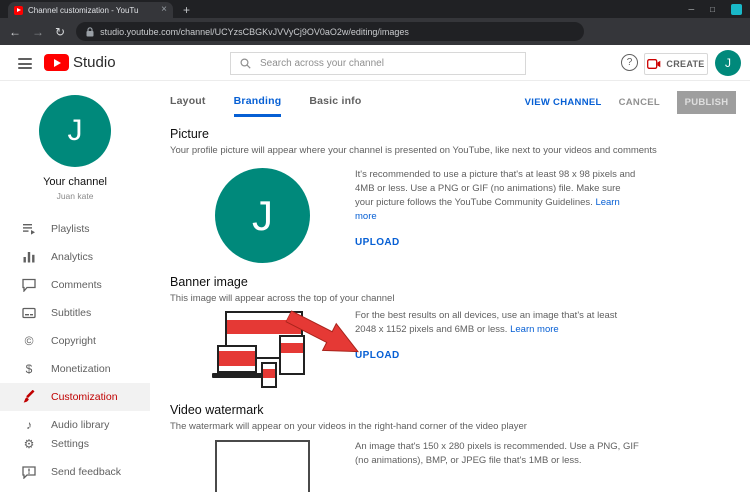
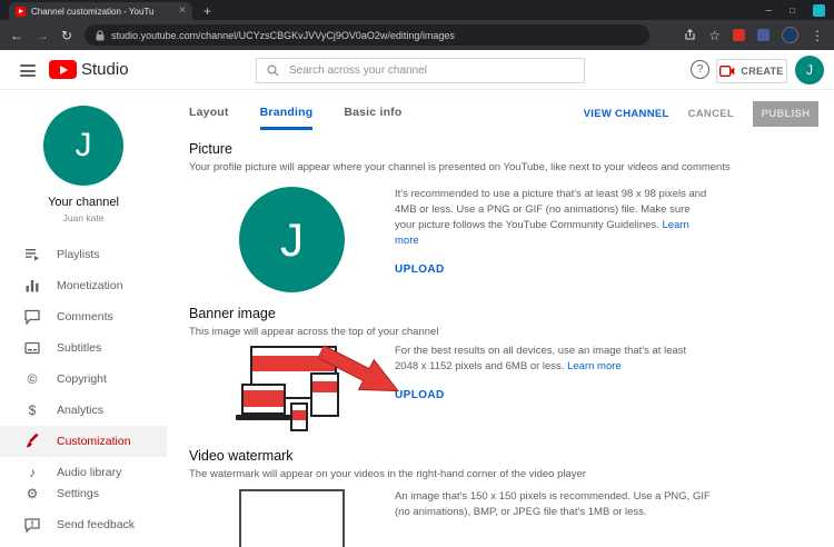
  Channel customization - YouTu
  ×
  +
  ─
  □
  ←
  →
  ↻
  studio.youtube.com/channel/UCYzsCBGKvJVVyCj9OV0aO2w/editing/images
+ ☆
+ ⋮
  Studio
  Search across your channel
  ?
  CREATE
  J
  J
  Your channel
  Juan kate
  Playlists
- Analytics
+ Monetization
  Comments
  Subtitles
  ©
  Copyright
  $
- Monetization
+ Analytics
  Customization
  ♪
  Audio library
  ⚙
  Settings
  Send feedback
  Layout
  Branding
  Basic info
  VIEW CHANNEL
  CANCEL
  PUBLISH
  Picture
  Your profile picture will appear where your channel is presented on YouTube, like next to your videos and comments
  J
  It's recommended to use a picture that's at least 98 x 98 pixels and 4MB or less. Use a PNG or GIF (no animations) file. Make sure your picture follows the YouTube Community Guidelines. Learn more
  UPLOAD
  Banner image
  This image will appear across the top of your channel
  For the best results on all devices, use an image that's at least 2048 x 1152 pixels and 6MB or less. Learn more
  UPLOAD
  Video watermark
  The watermark will appear on your videos in the right-hand corner of the video player
- An image that's 150 x 280 pixels is recommended. Use a PNG, GIF (no animations), BMP, or JPEG file that's 1MB or less.
+ An image that's 150 x 150 pixels is recommended. Use a PNG, GIF (no animations), BMP, or JPEG file that's 1MB or less.
